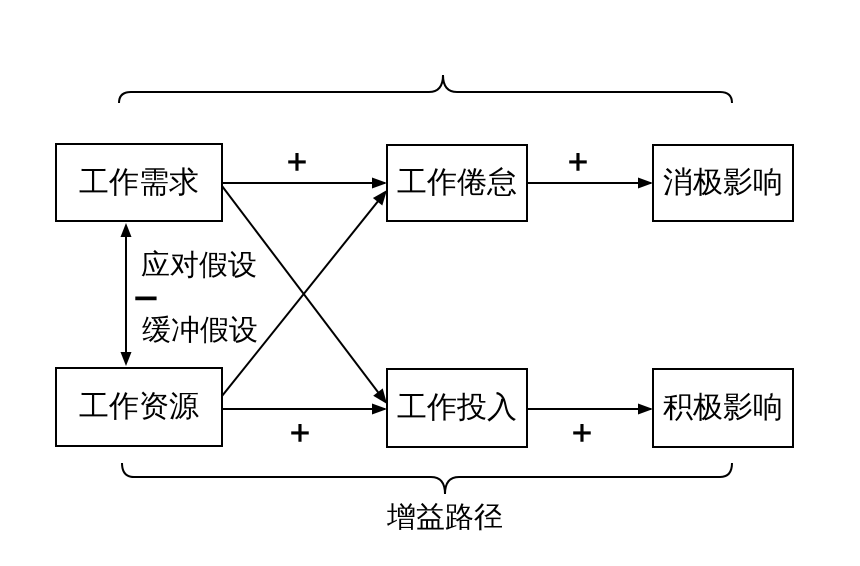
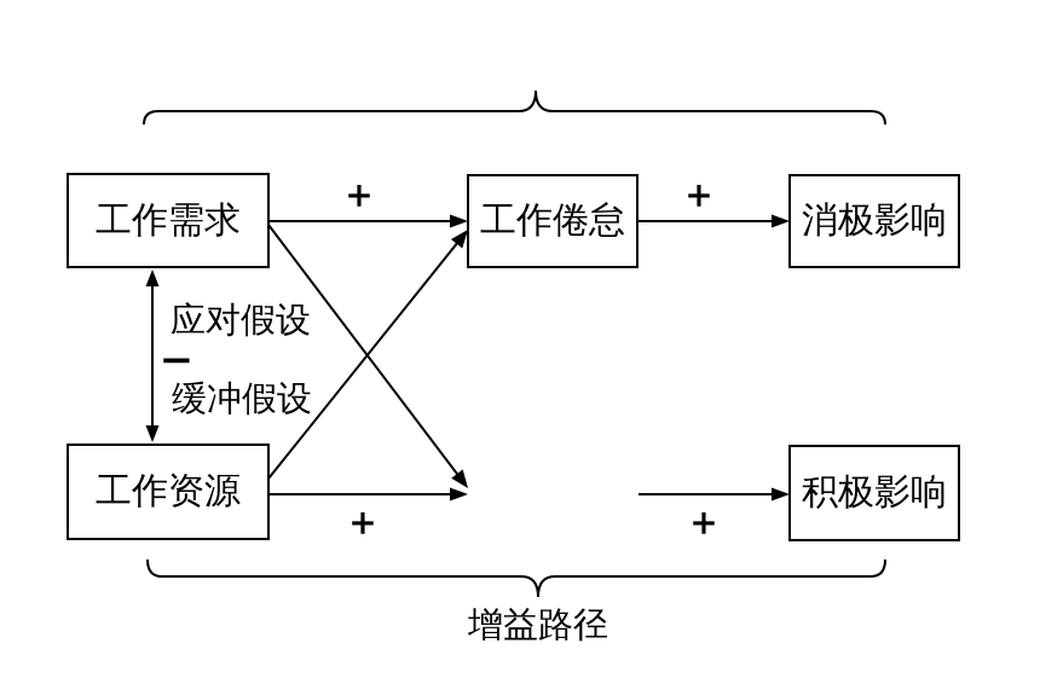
  工作需求
  工作倦怠
  消极影响
  工作资源
- 工作投入
  积极影响
  增益路径
  应对假设
  −
  缓冲假设
  +
  +
  +
  +
